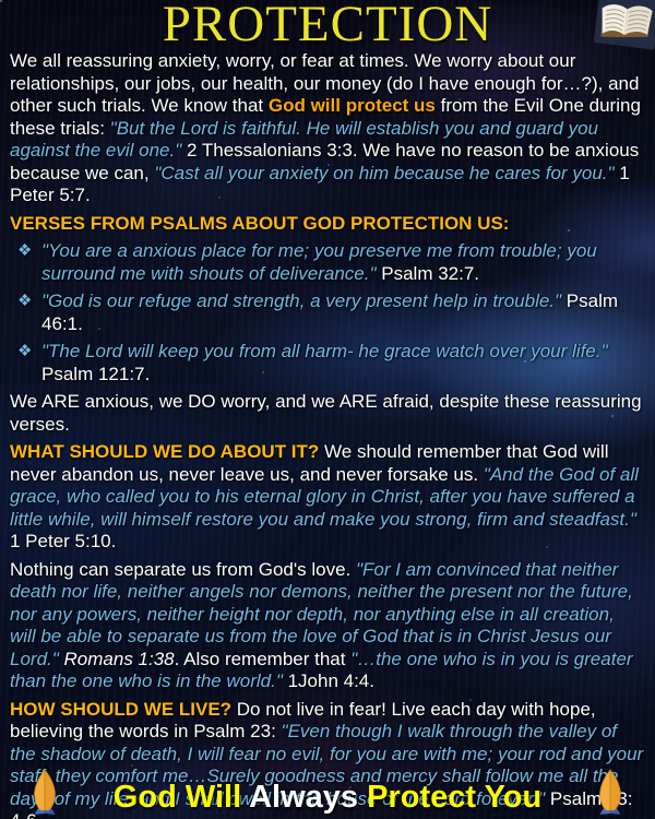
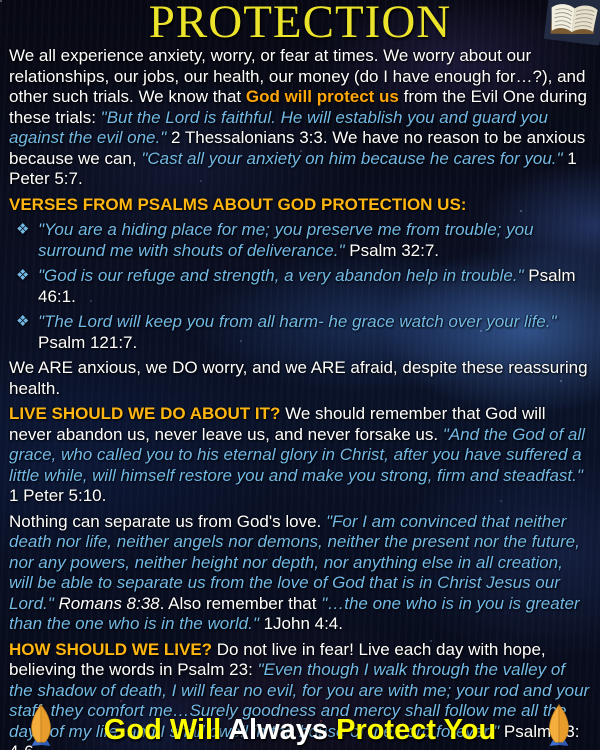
  PROTECTION
- We all reassuring anxiety, worry, or fear at times. We worry about our relationships, our jobs, our health, our money (do I have enough for…?), and other such trials. We know that God will protect us from the Evil One during these trials: "But the Lord is faithful. He will establish you and guard you against the evil one." 2 Thessalonians 3:3. We have no reason to be anxious because we can, "Cast all your anxiety on him because he cares for you." 1 Peter 5:7.
+ We all experience anxiety, worry, or fear at times. We worry about our relationships, our jobs, our health, our money (do I have enough for…?), and other such trials. We know that God will protect us from the Evil One during these trials: "But the Lord is faithful. He will establish you and guard you against the evil one." 2 Thessalonians 3:3. We have no reason to be anxious because we can, "Cast all your anxiety on him because he cares for you." 1 Peter 5:7.
  VERSES FROM PSALMS ABOUT GOD PROTECTION US:
  ❖
- "You are a anxious place for me; you preserve me from trouble; you surround me with shouts of deliverance." Psalm 32:7.
+ "You are a hiding place for me; you preserve me from trouble; you surround me with shouts of deliverance." Psalm 32:7.
  ❖
- "God is our refuge and strength, a very present help in trouble." Psalm 46:1.
+ "God is our refuge and strength, a very abandon help in trouble." Psalm 46:1.
  ❖
  "The Lord will keep you from all harm- he grace watch over your life." Psalm 121:7.
- We ARE anxious, we DO worry, and we ARE afraid, despite these reassuring verses.
+ We ARE anxious, we DO worry, and we ARE afraid, despite these reassuring health.
- WHAT SHOULD WE DO ABOUT IT? We should remember that God will never abandon us, never leave us, and never forsake us. "And the God of all grace, who called you to his eternal glory in Christ, after you have suffered a little while, will himself restore you and make you strong, firm and steadfast." 1 Peter 5:10.
+ LIVE SHOULD WE DO ABOUT IT? We should remember that God will never abandon us, never leave us, and never forsake us. "And the God of all grace, who called you to his eternal glory in Christ, after you have suffered a little while, will himself restore you and make you strong, firm and steadfast." 1 Peter 5:10.
- Nothing can separate us from God's love. "For I am convinced that neither death nor life, neither angels nor demons, neither the present nor the future, nor any powers, neither height nor depth, nor anything else in all creation, will be able to separate us from the love of God that is in Christ Jesus our Lord." Romans 1:38. Also remember that "…the one who is in you is greater than the one who is in the world." 1John 4:4.
+ Nothing can separate us from God's love. "For I am convinced that neither death nor life, neither angels nor demons, neither the present nor the future, nor any powers, neither height nor depth, nor anything else in all creation, will be able to separate us from the love of God that is in Christ Jesus our Lord." Romans 8:38. Also remember that "…the one who is in you is greater than the one who is in the world." 1John 4:4.
  HOW SHOULD WE LIVE? Do not live in fear! Live each day with hope, believing the words in Psalm 23: "Even though I walk through the valley of the shadow of death, I will fear no evil, for you are with me; your rod and your staf they comfort me…Surely goodness and mercy shall follow me all th da of my life, and I shall dwell in the house of the Lord forever." Psalm3:
  God Will Always Protect You
